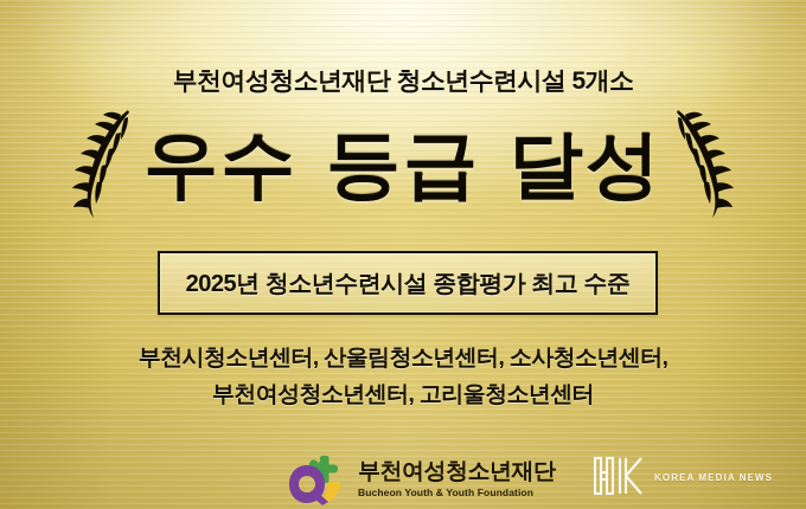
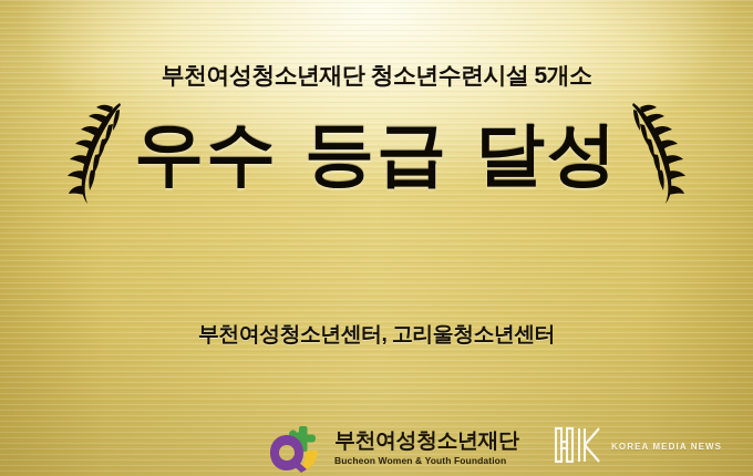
  부천여성청소년재단 청소년수련시설 5개소
  우수 등급 달성
- 2025년 청소년수련시설 종합평가 최고 수준
- 부천시청소년센터, 산울림청소년센터, 소사청소년센터,
  부천여성청소년센터, 고리울청소년센터
  부천여성청소년재단
- Bucheon Youth & Youth Foundation
+ Bucheon Women & Youth Foundation
  KOREA MEDIA NEWS
